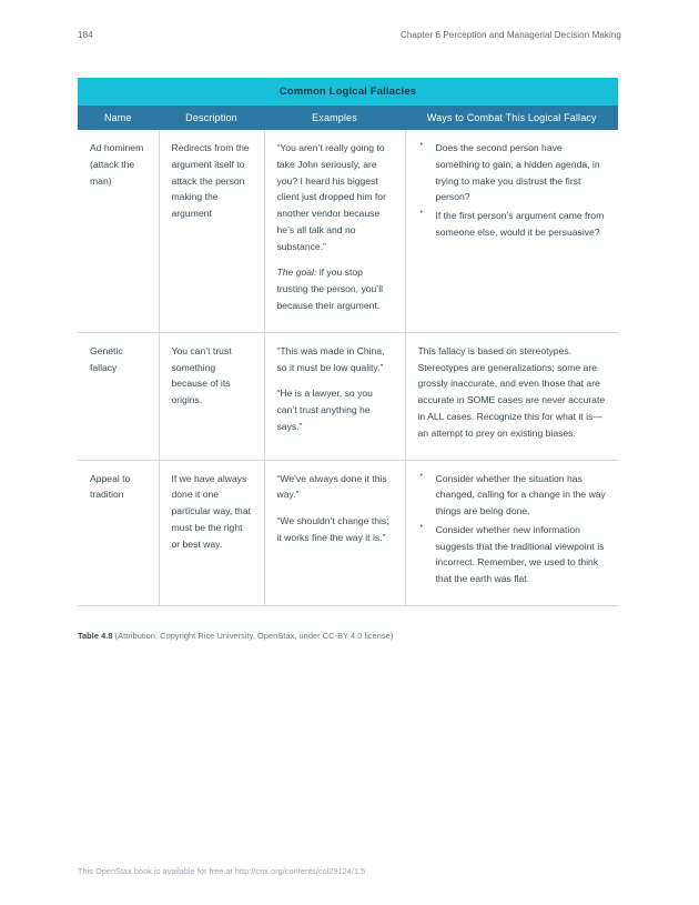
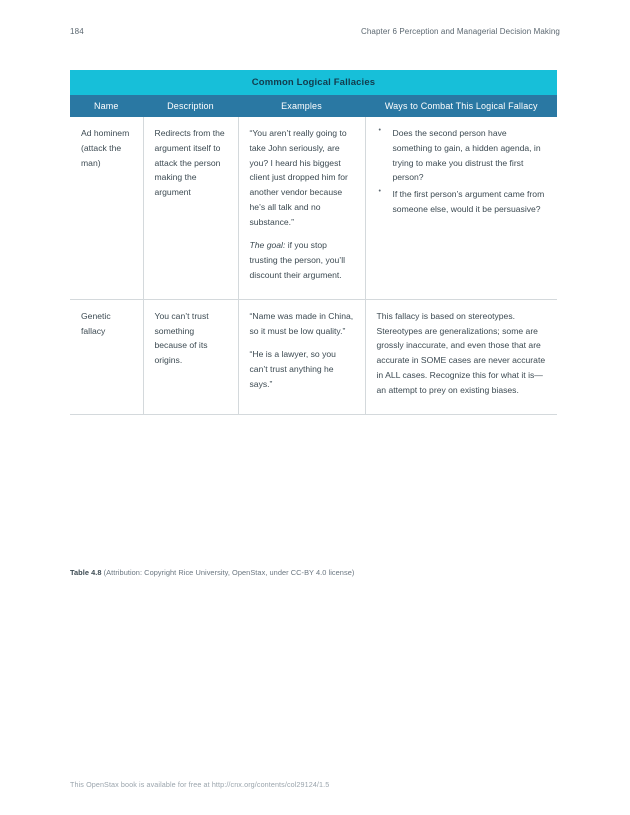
  184
  Chapter 6 Perception and Managerial Decision Making
  Common Logical Fallacies
  Name	Description	Examples	Ways to Combat This Logical Fallacy
- Ad hominem (attack the man)	Redirects from the argument itself to attack the person making the argument	“You aren’t really going to take John seriously, are you? I heard his biggest client just dropped him for another vendor because he’s all talk and no substance.” The goal: if you stop trusting the person, you’ll because their argument.	Does the second person have something to gain, a hidden agenda, in trying to make you distrust the first person? If the first person’s argument came from someone else, would it be persuasive?
+ Ad hominem (attack the man)	Redirects from the argument itself to attack the person making the argument	“You aren’t really going to take John seriously, are you? I heard his biggest client just dropped him for another vendor because he’s all talk and no substance.” The goal: if you stop trusting the person, you’ll discount their argument.	Does the second person have something to gain, a hidden agenda, in trying to make you distrust the first person? If the first person’s argument came from someone else, would it be persuasive?
- Genetic fallacy	You can’t trust something because of its origins.	“This was made in China, so it must be low quality.” “He is a lawyer, so you can’t trust anything he says.”	This fallacy is based on stereotypes. Stereotypes are generalizations; some are grossly inaccurate, and even those that are accurate in SOME cases are never accurate in ALL cases. Recognize this for what it is—an attempt to prey on existing biases.
+ Genetic fallacy	You can’t trust something because of its origins.	“Name was made in China, so it must be low quality.” “He is a lawyer, so you can’t trust anything he says.”	This fallacy is based on stereotypes. Stereotypes are generalizations; some are grossly inaccurate, and even those that are accurate in SOME cases are never accurate in ALL cases. Recognize this for what it is—an attempt to prey on existing biases.
- Appeal to tradition	If we have always done it one particular way, that must be the right or best way.	“We’ve always done it this way.” “We shouldn’t change this; it works fine the way it is.”	Consider whether the situation has changed, calling for a change in the way things are being done. Consider whether new information suggests that the traditional viewpoint is incorrect. Remember, we used to think that the earth was flat.
  Table 4.8 (Attribution: Copyright Rice University, OpenStax, under CC-BY 4.0 license)
  This OpenStax book is available for free at http://cnx.org/contents/col29124/1.5
